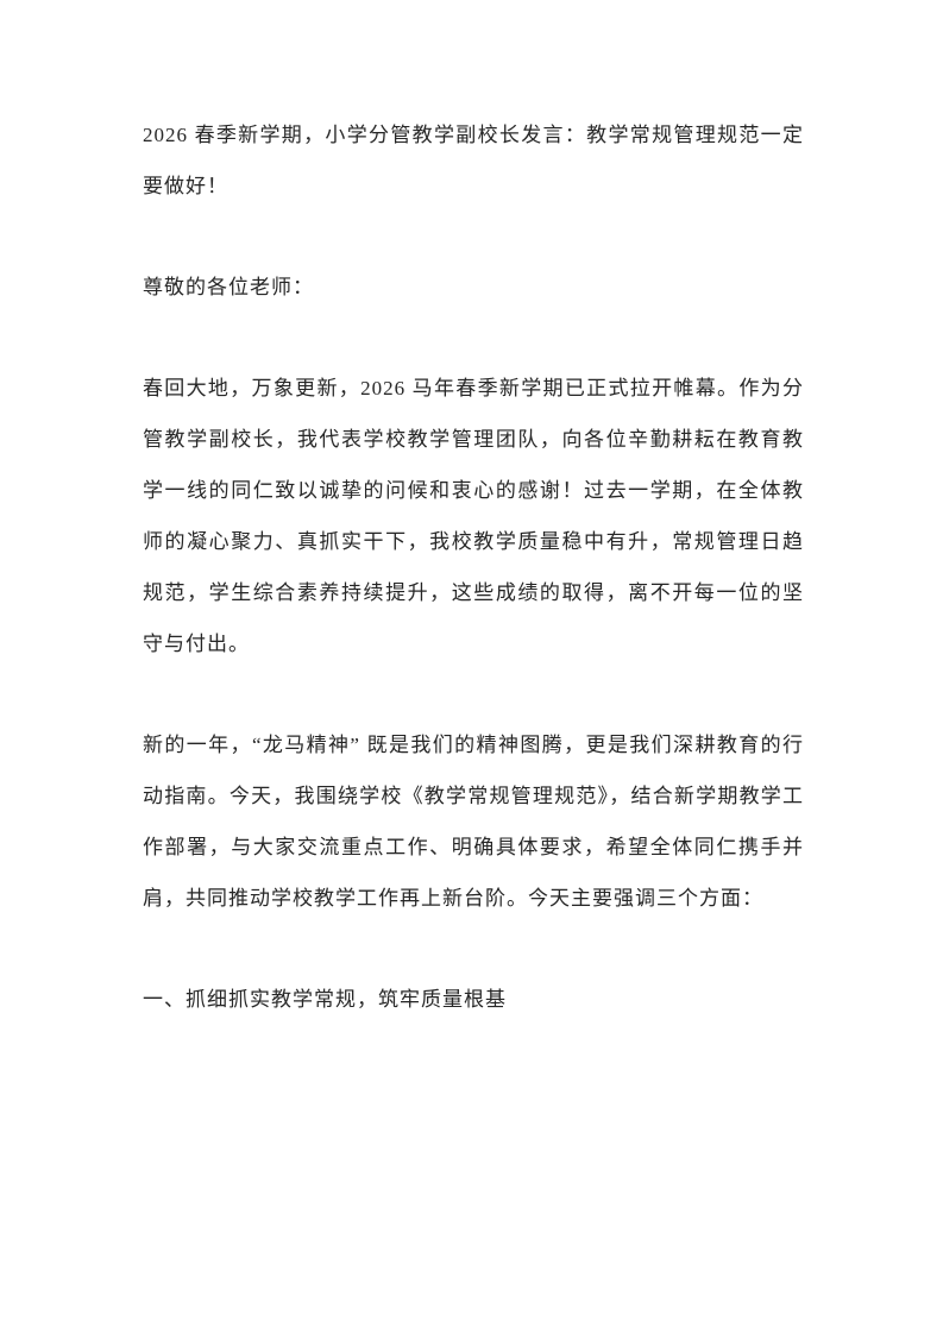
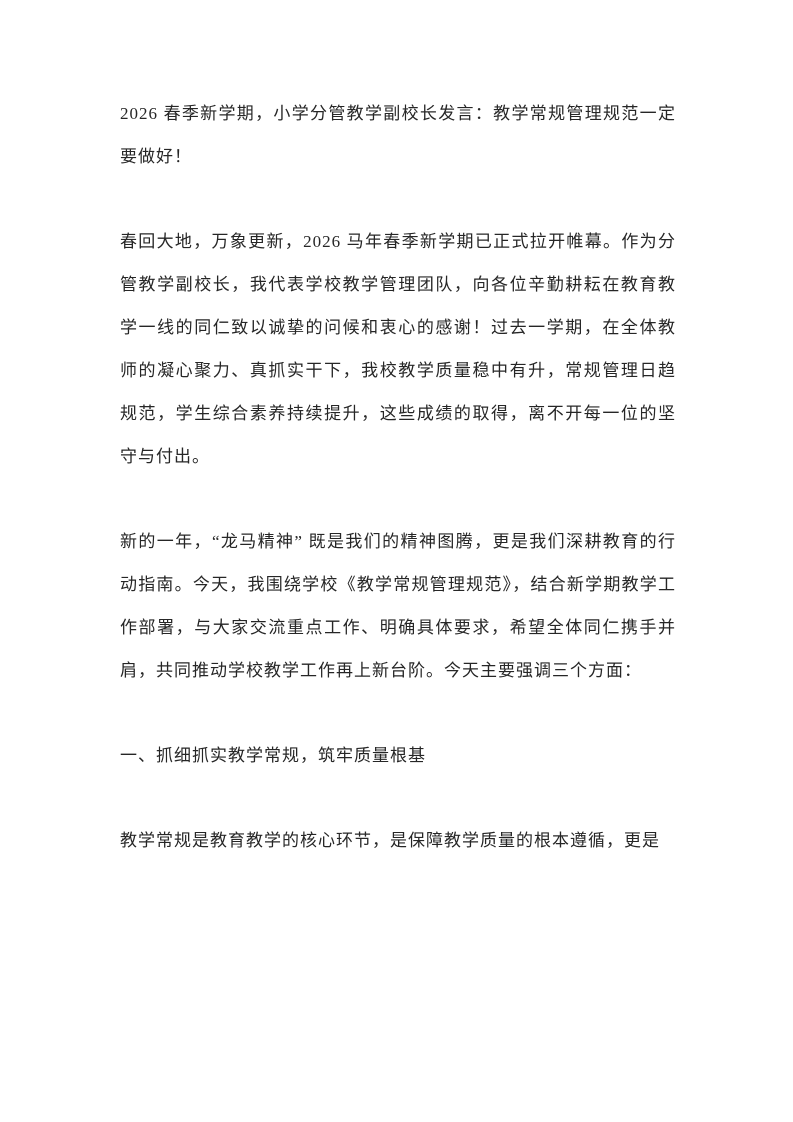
  2026 春季新学期，小学分管教学副校长发言：教学常规管理规范一定要做好！
- 尊敬的各位老师：
  春回大地，万象更新，2026 马年春季新学期已正式拉开帷幕。作为分管教学副校长，我代表学校教学管理团队，向各位辛勤耕耘在教育教学一线的同仁致以诚挚的问候和衷心的感谢！过去一学期，在全体教师的凝心聚力、真抓实干下，我校教学质量稳中有升，常规管理日趋规范，学生综合素养持续提升，这些成绩的取得，离不开每一位的坚守与付出。
  新的一年，“龙马精神” 既是我们的精神图腾，更是我们深耕教育的行动指南。今天，我围绕学校《教学常规管理规范》，结合新学期教学工作部署，与大家交流重点工作、明确具体要求，希望全体同仁携手并肩，共同推动学校教学工作再上新台阶。今天主要强调三个方面：
  一、抓细抓实教学常规，筑牢质量根基
+ 教学常规是教育教学的核心环节，是保障教学质量的根本遵循，更是
